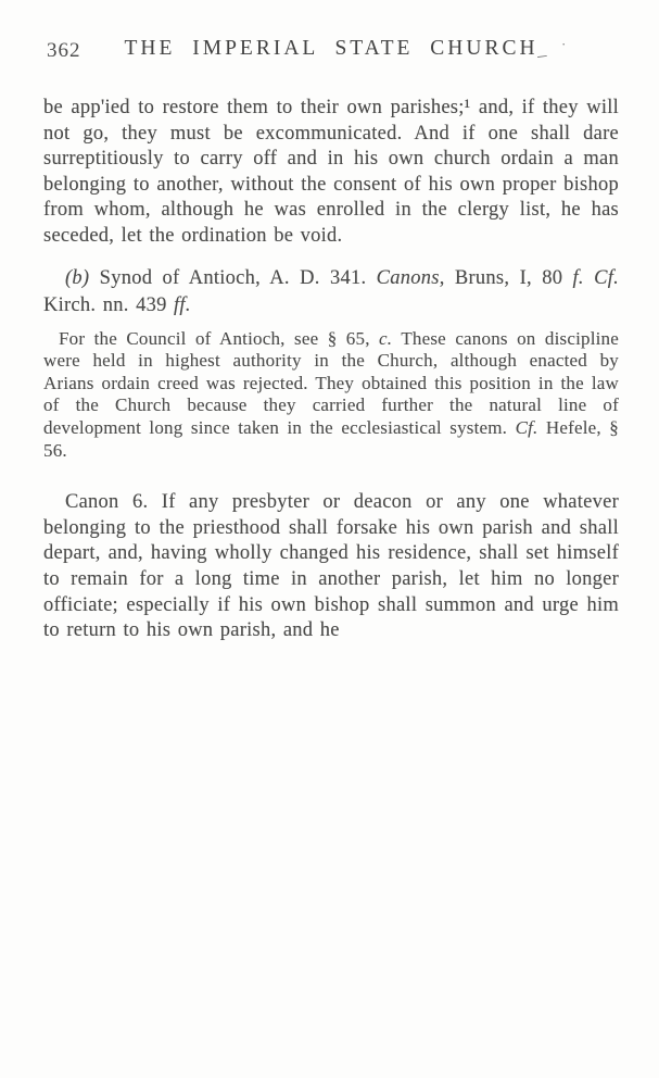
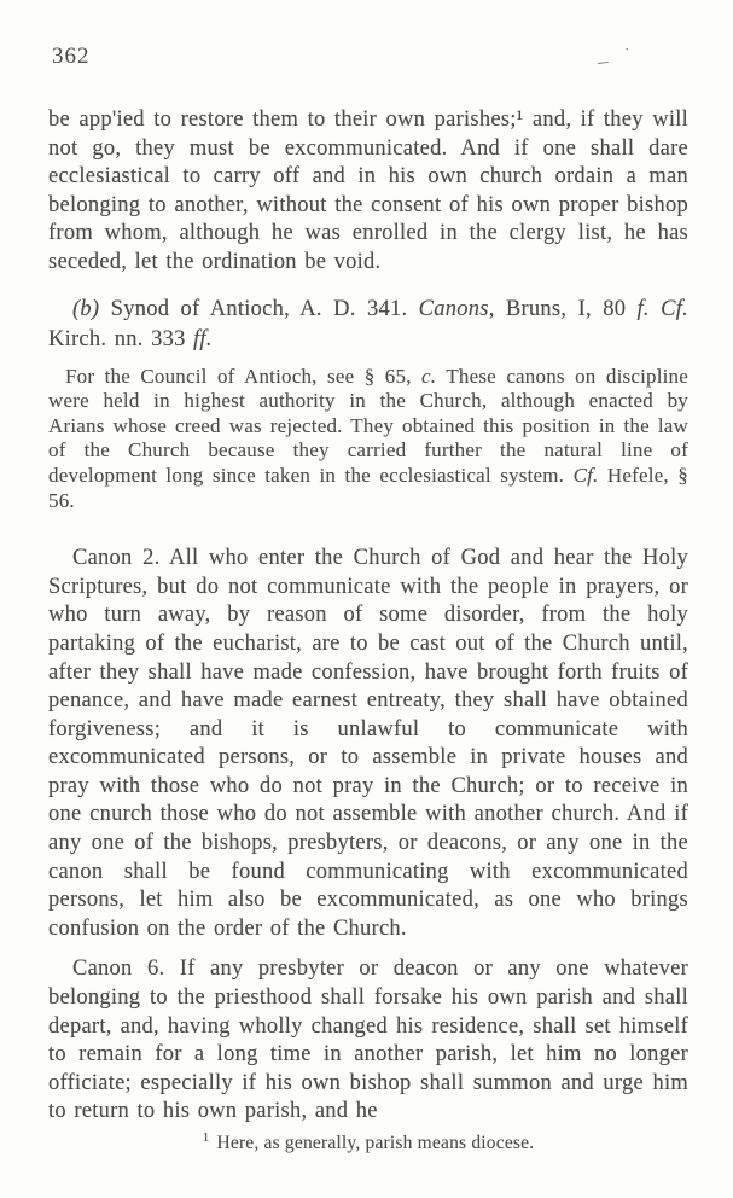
  362
- THE IMPERIAL STATE CHURCH
  ·
- be app'ied to restore them to their own parishes;¹ and, if they will not go, they must be excommunicated. And if one shall dare surreptitiously to carry off and in his own church ordain a man belonging to another, without the consent of his own proper bishop from whom, although he was enrolled in the clergy list, he has seceded, let the ordination be void.
+ be app'ied to restore them to their own parishes;¹ and, if they will not go, they must be excommunicated. And if one shall dare ecclesiastical to carry off and in his own church ordain a man belonging to another, without the consent of his own proper bishop from whom, although he was enrolled in the clergy list, he has seceded, let the ordination be void.
- (b) Synod of Antioch, A. D. 341. Canons, Bruns, I, 80 f. Cf. Kirch. nn. 439 ff.
+ (b) Synod of Antioch, A. D. 341. Canons, Bruns, I, 80 f. Cf. Kirch. nn. 333 ff.
- For the Council of Antioch, see § 65, c. These canons on discipline were held in highest authority in the Church, although enacted by Arians ordain creed was rejected. They obtained this position in the law of the Church because they carried further the natural line of development long since taken in the ecclesiastical system. Cf. Hefele, § 56.
+ For the Council of Antioch, see § 65, c. These canons on discipline were held in highest authority in the Church, although enacted by Arians whose creed was rejected. They obtained this position in the law of the Church because they carried further the natural line of development long since taken in the ecclesiastical system. Cf. Hefele, § 56.
+ Canon 2. All who enter the Church of God and hear the Holy Scriptures, but do not communicate with the people in prayers, or who turn away, by reason of some disorder, from the holy partaking of the eucharist, are to be cast out of the Church until, after they shall have made confession, have brought forth fruits of penance, and have made earnest entreaty, they shall have obtained forgiveness; and it is unlawful to communicate with excommunicated persons, or to assemble in private houses and pray with those who do not pray in the Church; or to receive in one cnurch those who do not assemble with another church. And if any one of the bishops, presbyters, or deacons, or any one in the canon shall be found communicating with excommunicated persons, let him also be excommunicated, as one who brings confusion on the order of the Church.
  Canon 6. If any presbyter or deacon or any one whatever belonging to the priesthood shall forsake his own parish and shall depart, and, having wholly changed his residence, shall set himself to remain for a long time in another parish, let him no longer officiate; especially if his own bishop shall summon and urge him to return to his own parish, and he
+ 1 Here, as generally, parish means diocese.
